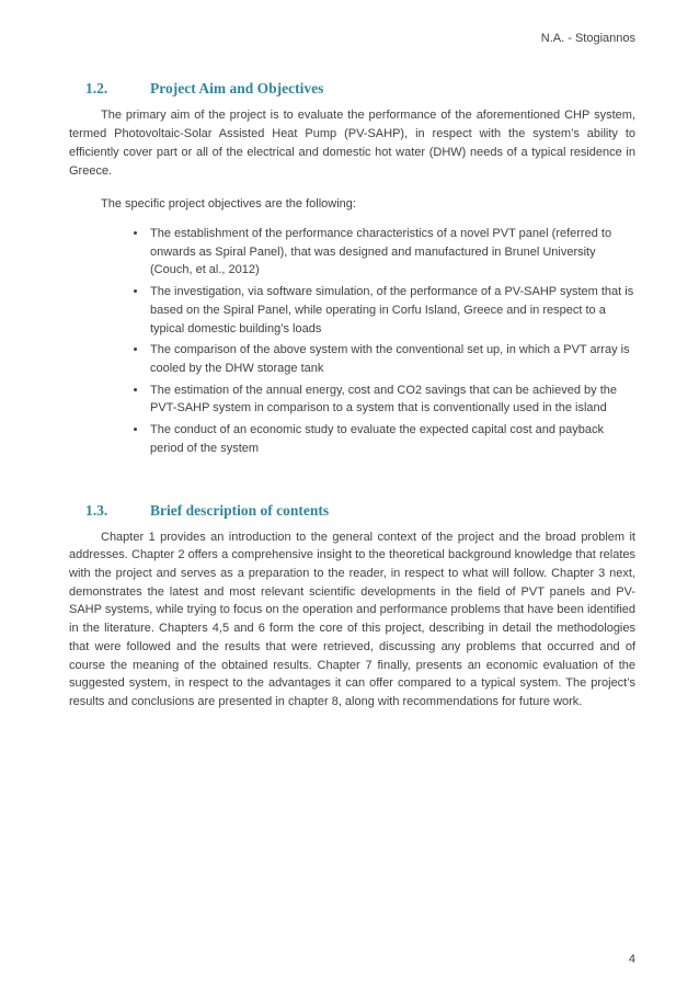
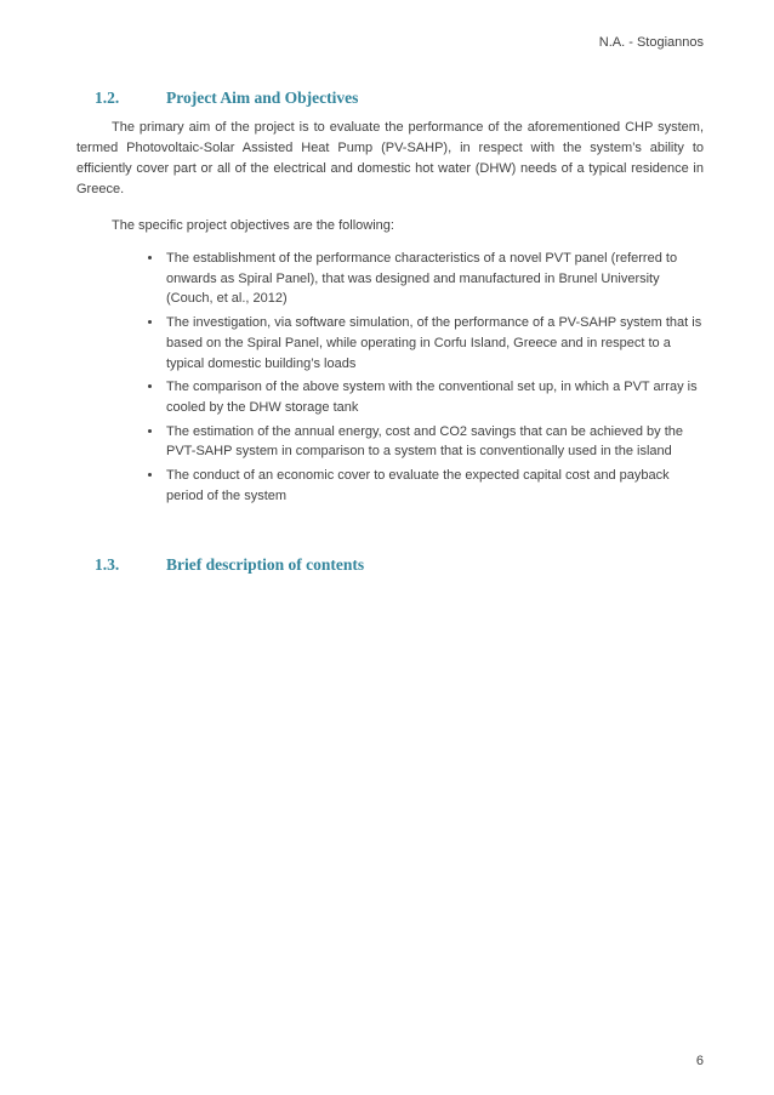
  N.A. - Stogiannos
  1.2.
  Project Aim and Objectives
  The primary aim of the project is to evaluate the performance of the aforementioned CHP system, termed Photovoltaic-Solar Assisted Heat Pump (PV-SAHP), in respect with the system’s ability to efficiently cover part or all of the electrical and domestic hot water (DHW) needs of a typical residence in Greece.
  The specific project objectives are the following:
  The establishment of the performance characteristics of a novel PVT panel (referred to onwards as Spiral Panel), that was designed and manufactured in Brunel University (Couch, et al., 2012)
  The investigation, via software simulation, of the performance of a PV-SAHP system that is based on the Spiral Panel, while operating in Corfu Island, Greece and in respect to a typical domestic building’s loads
  The comparison of the above system with the conventional set up, in which a PVT array is cooled by the DHW storage tank
  The estimation of the annual energy, cost and CO2 savings that can be achieved by the PVT-SAHP system in comparison to a system that is conventionally used in the island
- The conduct of an economic study to evaluate the expected capital cost and payback period of the system
+ The conduct of an economic cover to evaluate the expected capital cost and payback period of the system
  1.3.
  Brief description of contents
- Chapter 1 provides an introduction to the general context of the project and the broad problem it addresses. Chapter 2 offers a comprehensive insight to the theoretical background knowledge that relates with the project and serves as a preparation to the reader, in respect to what will follow. Chapter 3 next, demonstrates the latest and most relevant scientific developments in the field of PVT panels and PV-SAHP systems, while trying to focus on the operation and performance problems that have been identified in the literature. Chapters 4,5 and 6 form the core of this project, describing in detail the methodologies that were followed and the results that were retrieved, discussing any problems that occurred and of course the meaning of the obtained results. Chapter 7 finally, presents an economic evaluation of the suggested system, in respect to the advantages it can offer compared to a typical system. The project’s results and conclusions are presented in chapter 8, along with recommendations for future work.
- 4
+ 6
